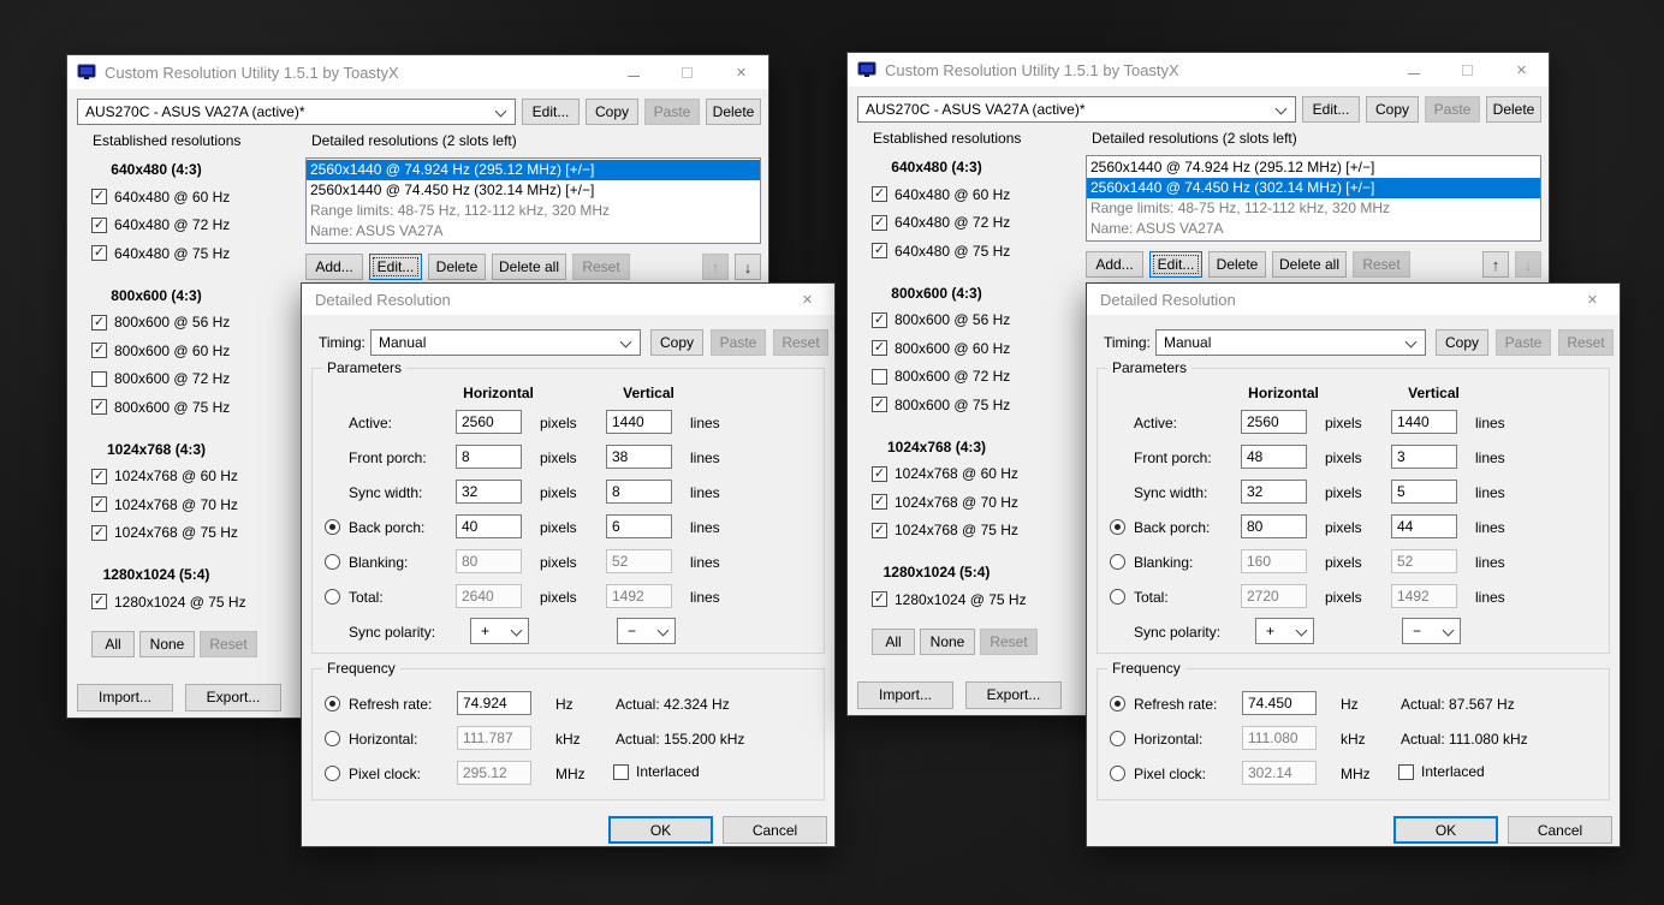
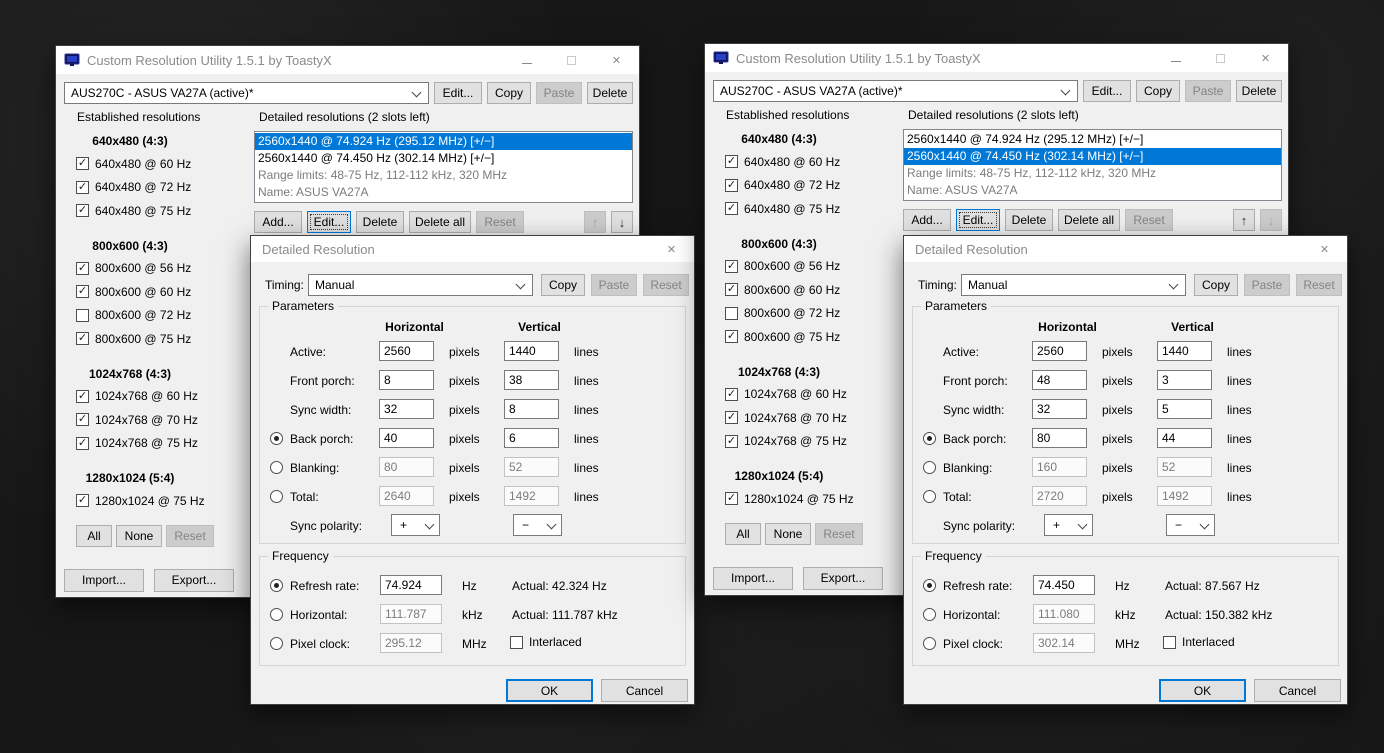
  Custom Resolution Utility 1.5.1 by ToastyX
  AUS270C - ASUS VA27A (active)*
  Edit...
  Copy
  Paste
  Delete
  Established resolutions
  640x480 (4:3)
  640x480 @ 60 Hz
  640x480 @ 72 Hz
  640x480 @ 75 Hz
  800x600 (4:3)
  800x600 @ 56 Hz
  800x600 @ 60 Hz
  800x600 @ 72 Hz
  800x600 @ 75 Hz
  1024x768 (4:3)
  1024x768 @ 60 Hz
  1024x768 @ 70 Hz
  1024x768 @ 75 Hz
  1280x1024 (5:4)
  1280x1024 @ 75 Hz
  All
  None
  Reset
  Import...
  Export...
  Detailed resolutions (2 slots left)
  2560x1440 @ 74.924 Hz (295.12 MHz) [+/−]
  2560x1440 @ 74.450 Hz (302.14 MHz) [+/−]
  Range limits: 48-75 Hz, 112-112 kHz, 320 MHz
  Name: ASUS VA27A
  Add...
  Edit...
  Delete
  Delete all
  Reset
  Detailed Resolution
  Timing:
  Manual
  Copy
  Paste
  Reset
  Parameters
  Horizontal
  Vertical
  Active:
  2560
  pixels
  1440
  lines
  Front porch:
  8
  pixels
  38
  lines
  Sync width:
  32
  pixels
  8
  lines
  Back porch:
  40
  pixels
  6
  lines
  Blanking:
  80
  pixels
  52
  lines
  Total:
  2640
  pixels
  1492
  lines
  Sync polarity:
  +
  −
  Frequency
  Refresh rate:
  74.924
  Hz
  Actual: 42.324 Hz
  Horizontal:
  111.787
  kHz
- Actual: 155.200 kHz
+ Actual: 111.787 kHz
  Pixel clock:
  295.12
  MHz
  Interlaced
  OK
  Cancel
  Custom Resolution Utility 1.5.1 by ToastyX
  AUS270C - ASUS VA27A (active)*
  Edit...
  Copy
  Paste
  Delete
  Established resolutions
  640x480 (4:3)
  640x480 @ 60 Hz
  640x480 @ 72 Hz
  640x480 @ 75 Hz
  800x600 (4:3)
  800x600 @ 56 Hz
  800x600 @ 60 Hz
  800x600 @ 72 Hz
  800x600 @ 75 Hz
  1024x768 (4:3)
  1024x768 @ 60 Hz
  1024x768 @ 70 Hz
  1024x768 @ 75 Hz
  1280x1024 (5:4)
  1280x1024 @ 75 Hz
  All
  None
  Reset
  Import...
  Export...
  Detailed resolutions (2 slots left)
  2560x1440 @ 74.924 Hz (295.12 MHz) [+/−]
  2560x1440 @ 74.450 Hz (302.14 MHz) [+/−]
  Range limits: 48-75 Hz, 112-112 kHz, 320 MHz
  Name: ASUS VA27A
  Add...
  Edit...
  Delete
  Delete all
  Reset
  Detailed Resolution
  Timing:
  Manual
  Copy
  Paste
  Reset
  Parameters
  Horizontal
  Vertical
  Active:
  2560
  pixels
  1440
  lines
  Front porch:
  48
  pixels
  3
  lines
  Sync width:
  32
  pixels
  5
  lines
  Back porch:
  80
  pixels
  44
  lines
  Blanking:
  160
  pixels
  52
  lines
  Total:
  2720
  pixels
  1492
  lines
  Sync polarity:
  +
  −
  Frequency
  Refresh rate:
  74.450
  Hz
  Actual: 87.567 Hz
  Horizontal:
  111.080
  kHz
- Actual: 111.080 kHz
+ Actual: 150.382 kHz
  Pixel clock:
  302.14
  MHz
  Interlaced
  OK
  Cancel
